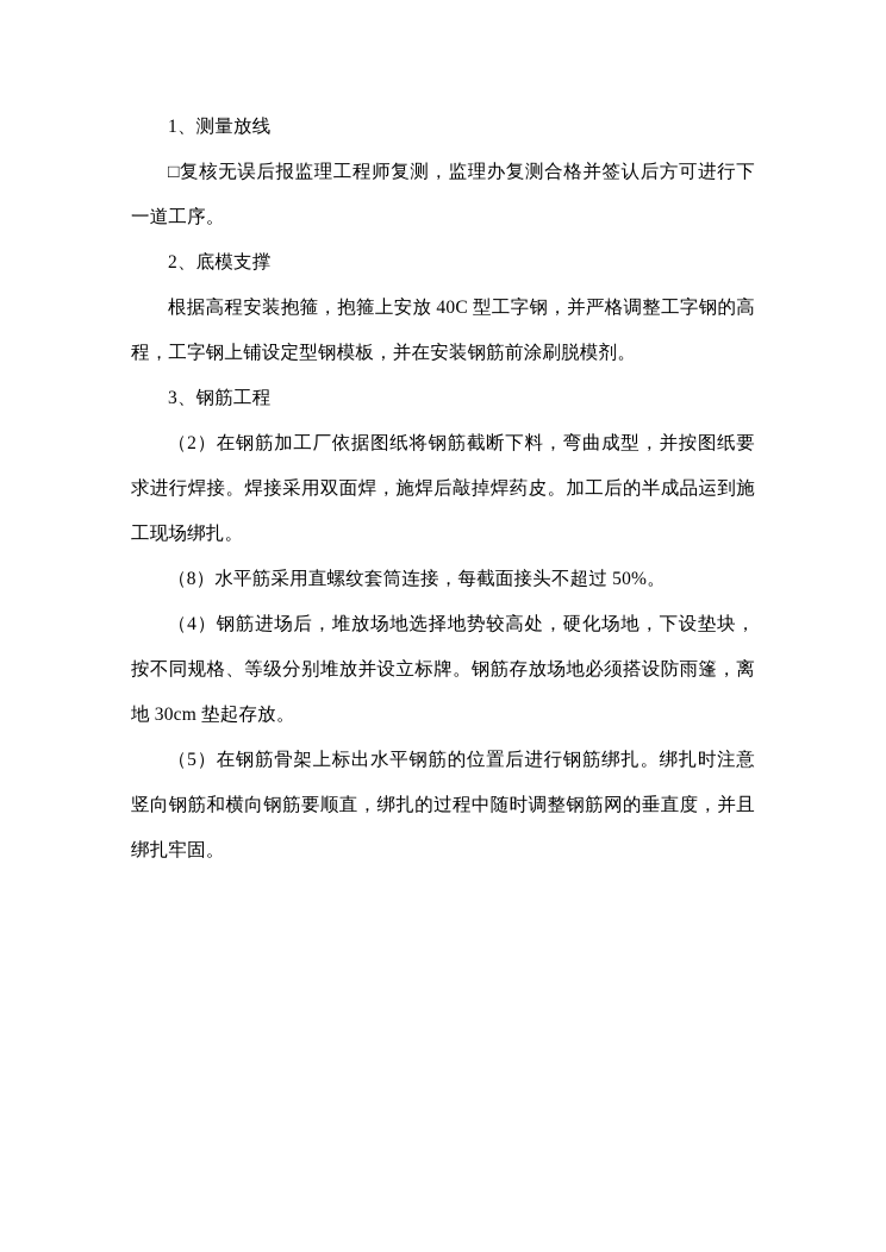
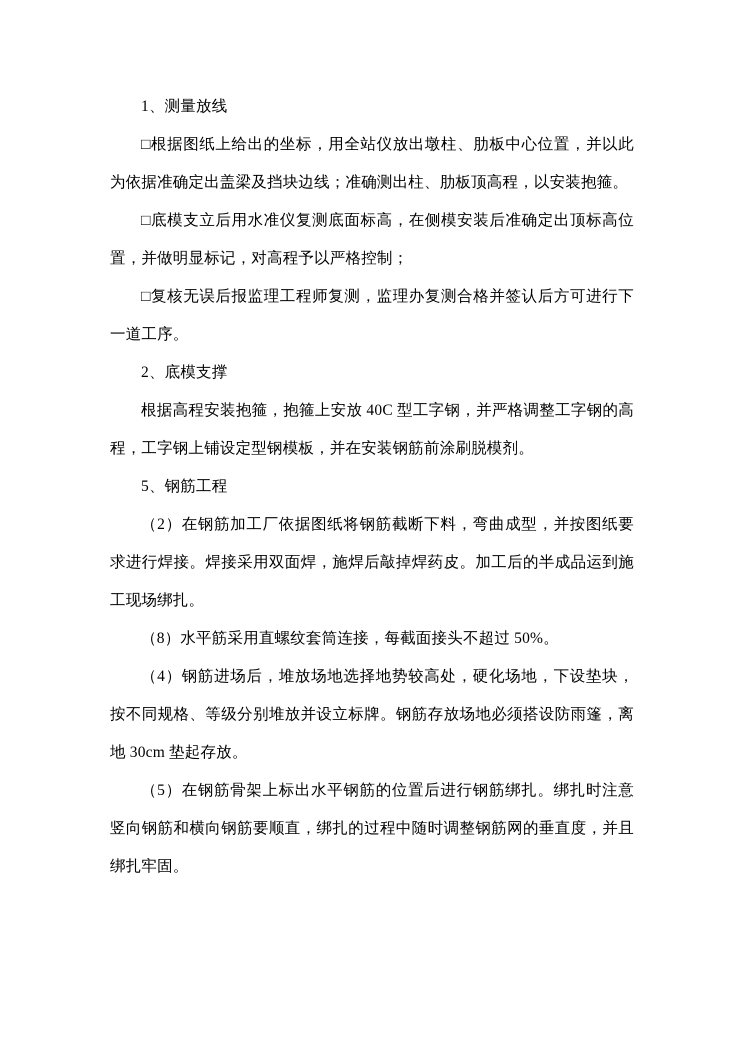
  1、测量放线
+ □根据图纸上给出的坐标，用全站仪放出墩柱、肋板中心位置，并以此为依据准确定出盖梁及挡块边线；准确测出柱、肋板顶高程，以安装抱箍。
+ □底模支立后用水准仪复测底面标高，在侧模安装后准确定出顶标高位置，并做明显标记，对高程予以严格控制；
  □复核无误后报监理工程师复测，监理办复测合格并签认后方可进行下一道工序。
  2、底模支撑
  根据高程安装抱箍，抱箍上安放 40C 型工字钢，并严格调整工字钢的高程，工字钢上铺设定型钢模板，并在安装钢筋前涂刷脱模剂。
- 3、钢筋工程
+ 5、钢筋工程
  （2）在钢筋加工厂依据图纸将钢筋截断下料，弯曲成型，并按图纸要求进行焊接。焊接采用双面焊，施焊后敲掉焊药皮。加工后的半成品运到施工现场绑扎。
  （8）水平筋采用直螺纹套筒连接，每截面接头不超过 50%。
  （4）钢筋进场后，堆放场地选择地势较高处，硬化场地，下设垫块，按不同规格、等级分别堆放并设立标牌。钢筋存放场地必须搭设防雨篷，离地 30cm 垫起存放。
  （5）在钢筋骨架上标出水平钢筋的位置后进行钢筋绑扎。绑扎时注意竖向钢筋和横向钢筋要顺直，绑扎的过程中随时调整钢筋网的垂直度，并且绑扎牢固。
